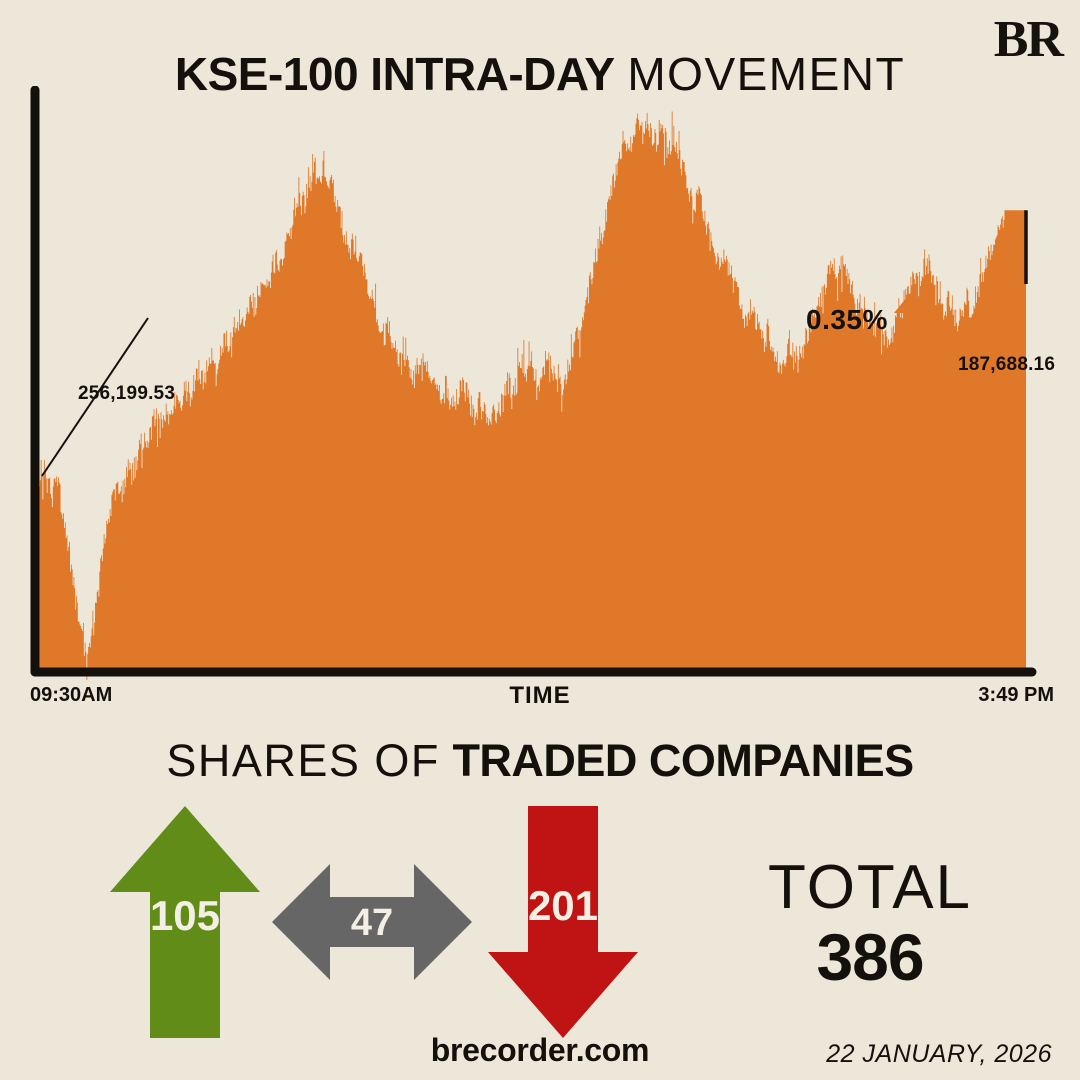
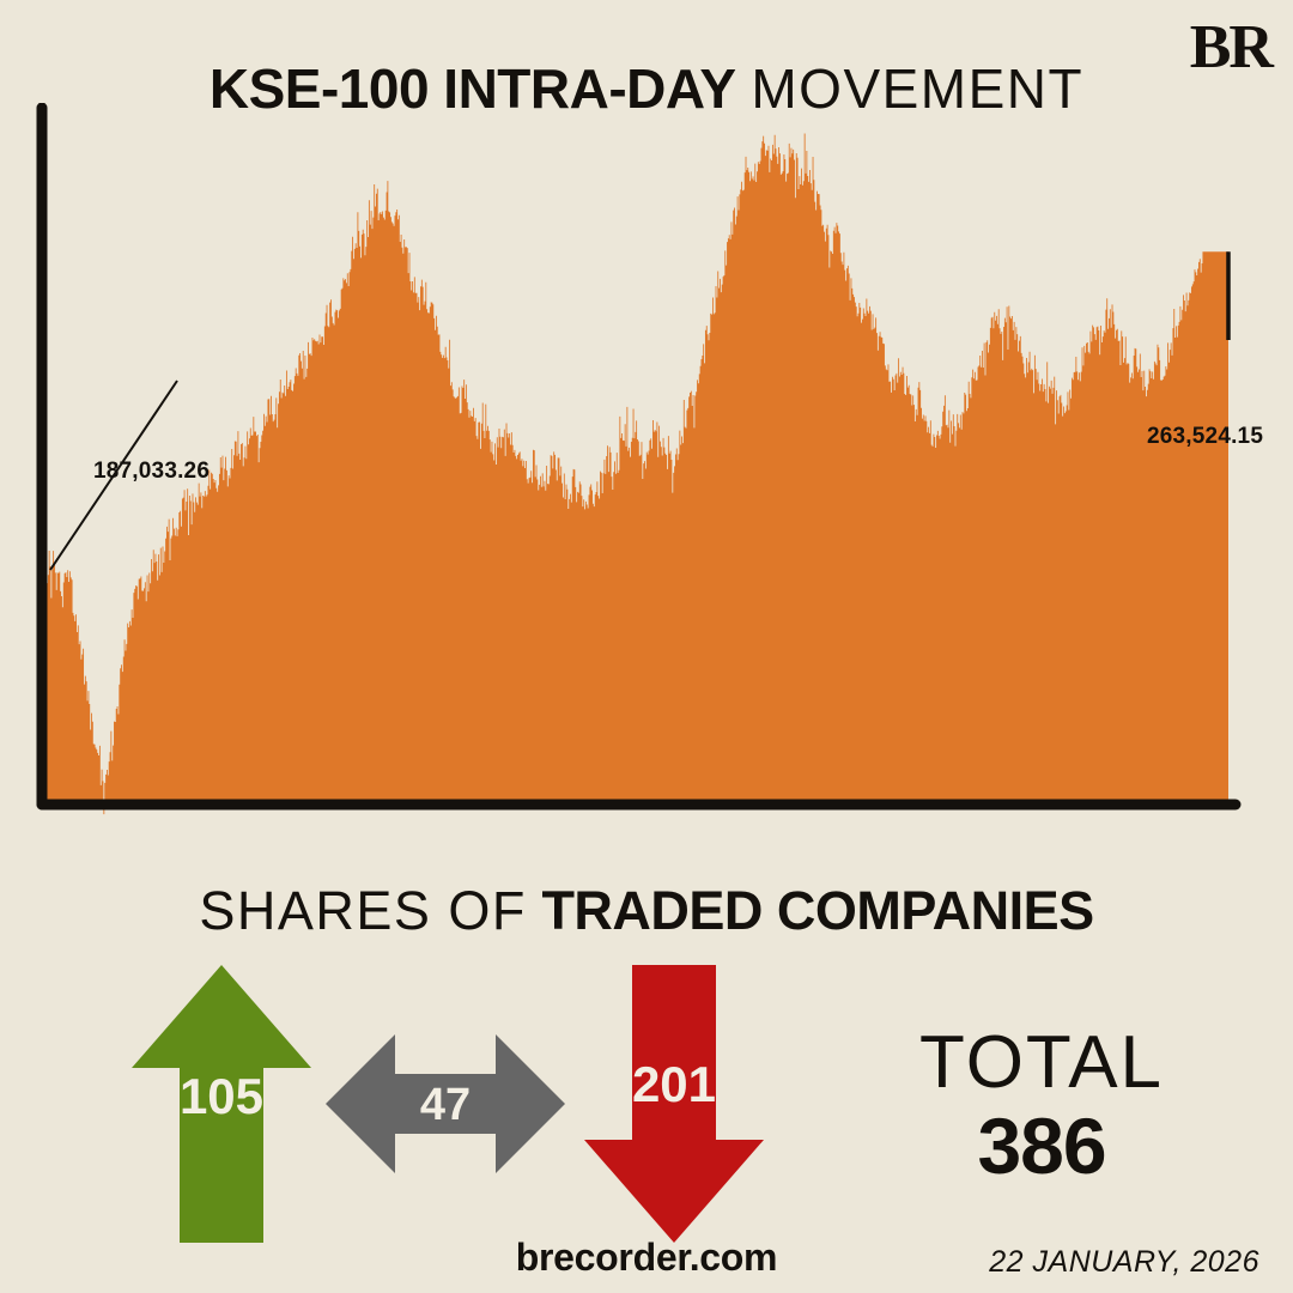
  BR
  KSE-100 INTRA-DAY MOVEMENT
- 256,199.53
+ 187,033.26
- 187,688.16
+ 263,524.15
- 0.35%
- 09:30AM
- TIME
- 3:49 PM
  SHARES OF TRADED COMPANIES
  105
  47
  201
  TOTAL
  386
  brecorder.com
  22 JANUARY, 2026
